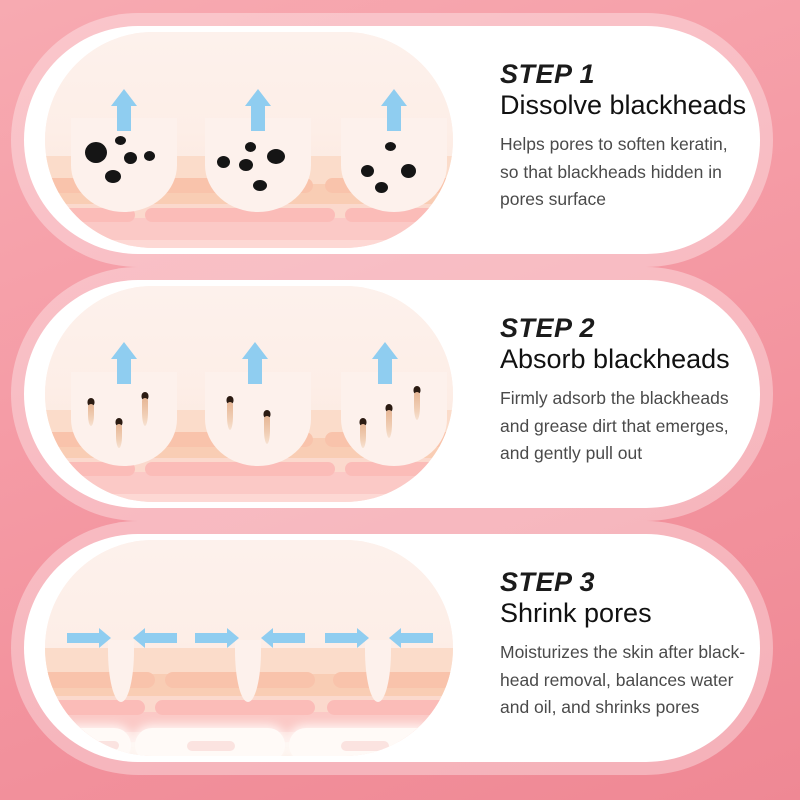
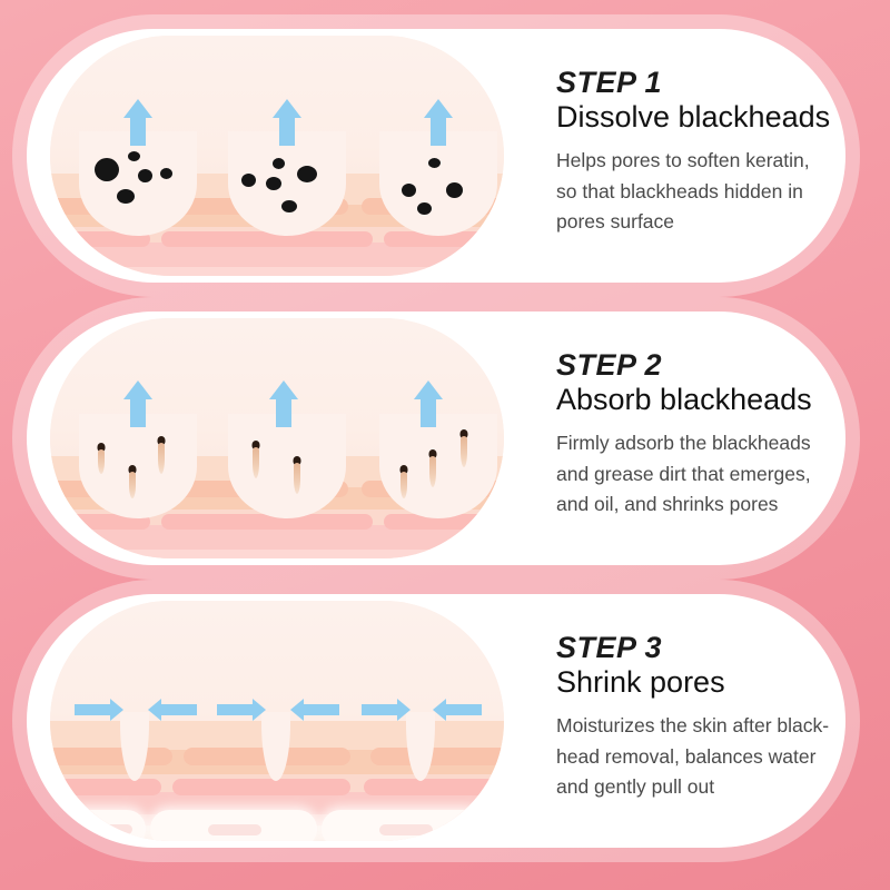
  STEP 1
  Dissolve blackheads
  Helps pores to soften keratin,
  so that blackheads hidden in
  pores surface
  STEP 2
  Absorb blackheads
  Firmly adsorb the blackheads
  and grease dirt that emerges,
- and gently pull out
+ and oil, and shrinks pores
  STEP 3
  Shrink pores
  Moisturizes the skin after black-
  head removal, balances water
- and oil, and shrinks pores
+ and gently pull out
